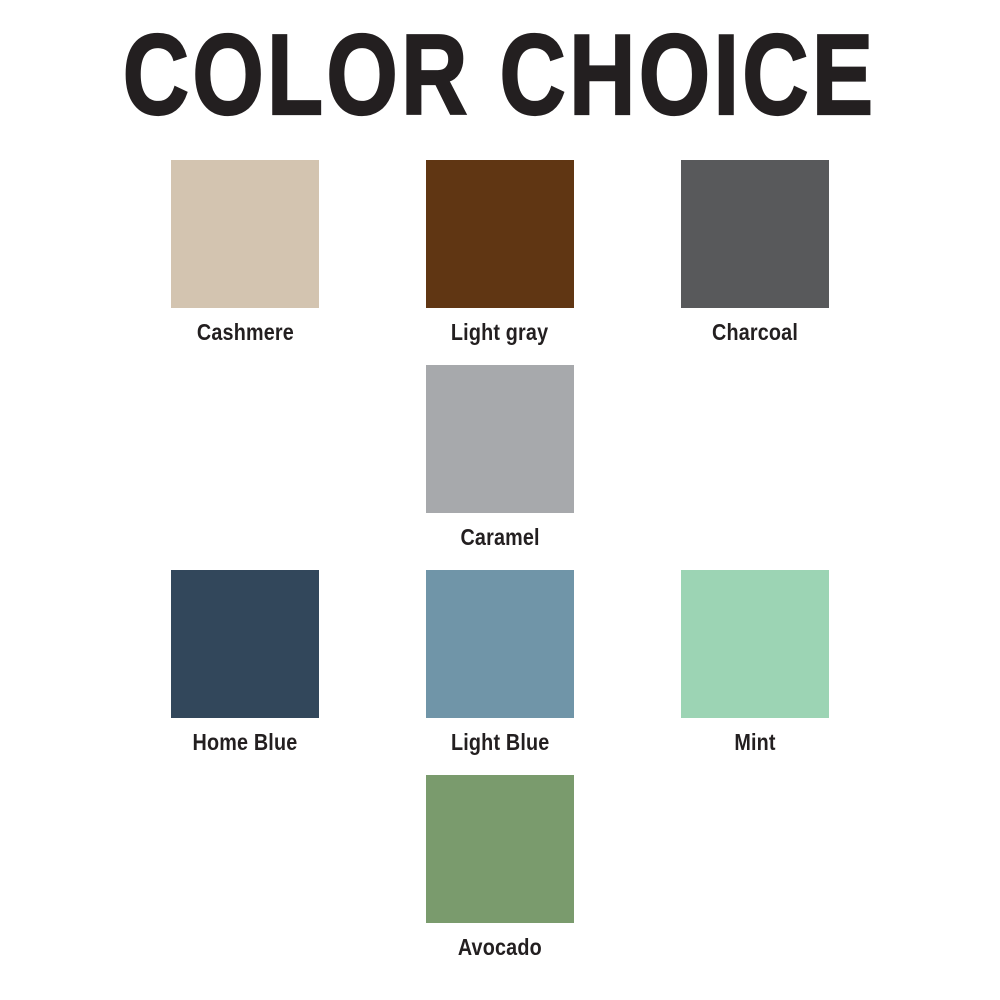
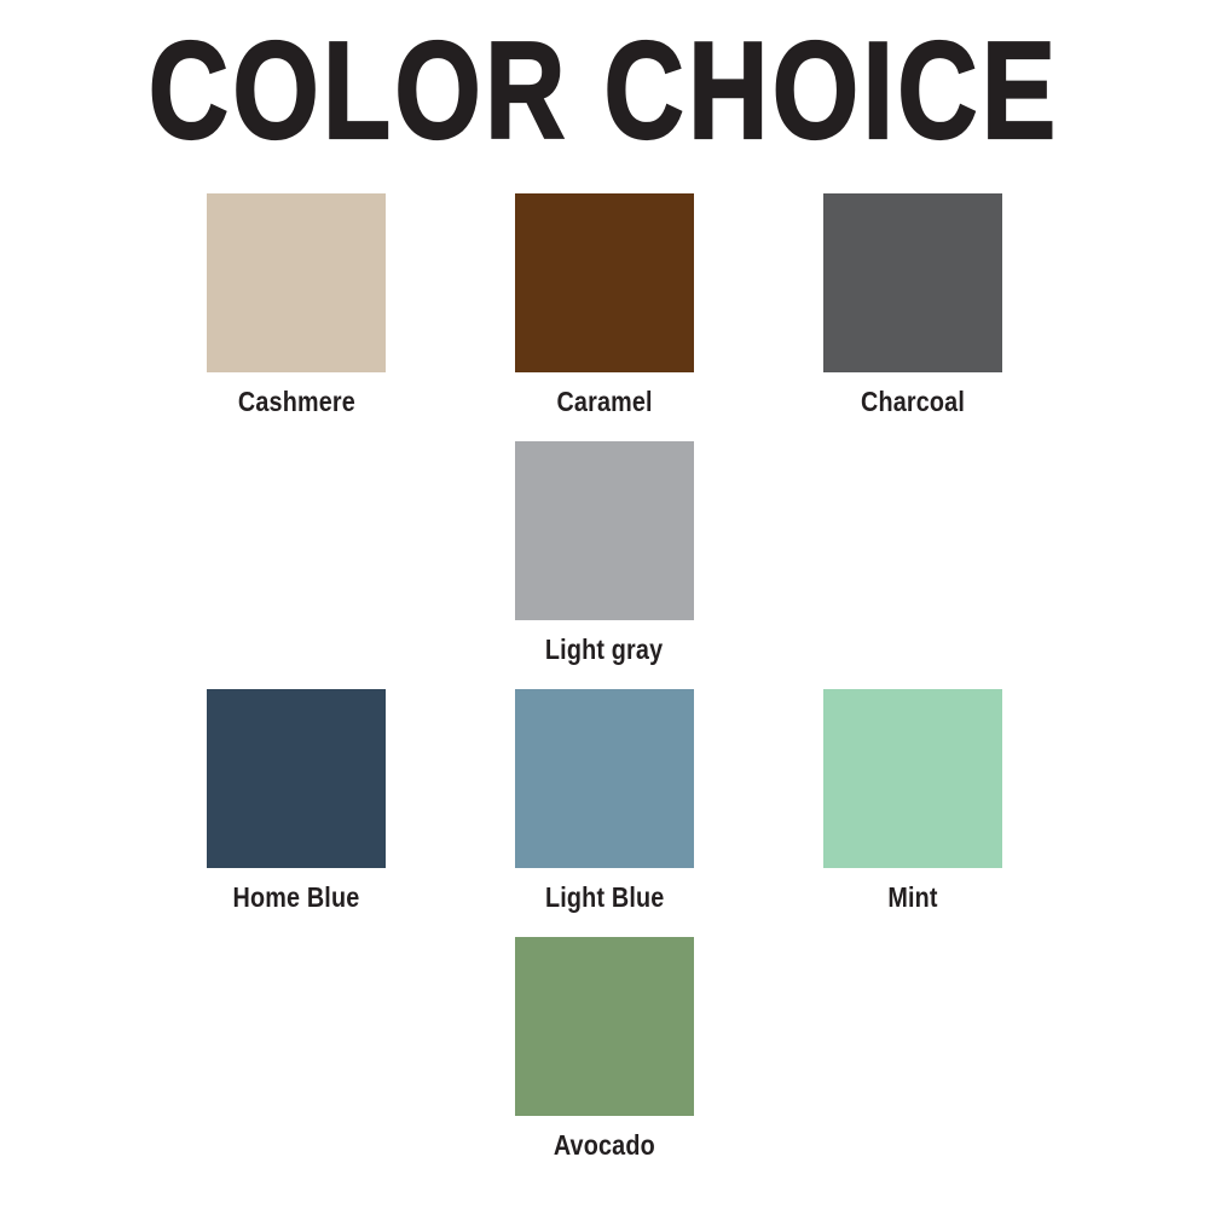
  COLOR CHOICE
  Cashmere
- Light gray
+ Caramel
  Charcoal
- Caramel
+ Light gray
  Home Blue
  Light Blue
  Mint
  Avocado
